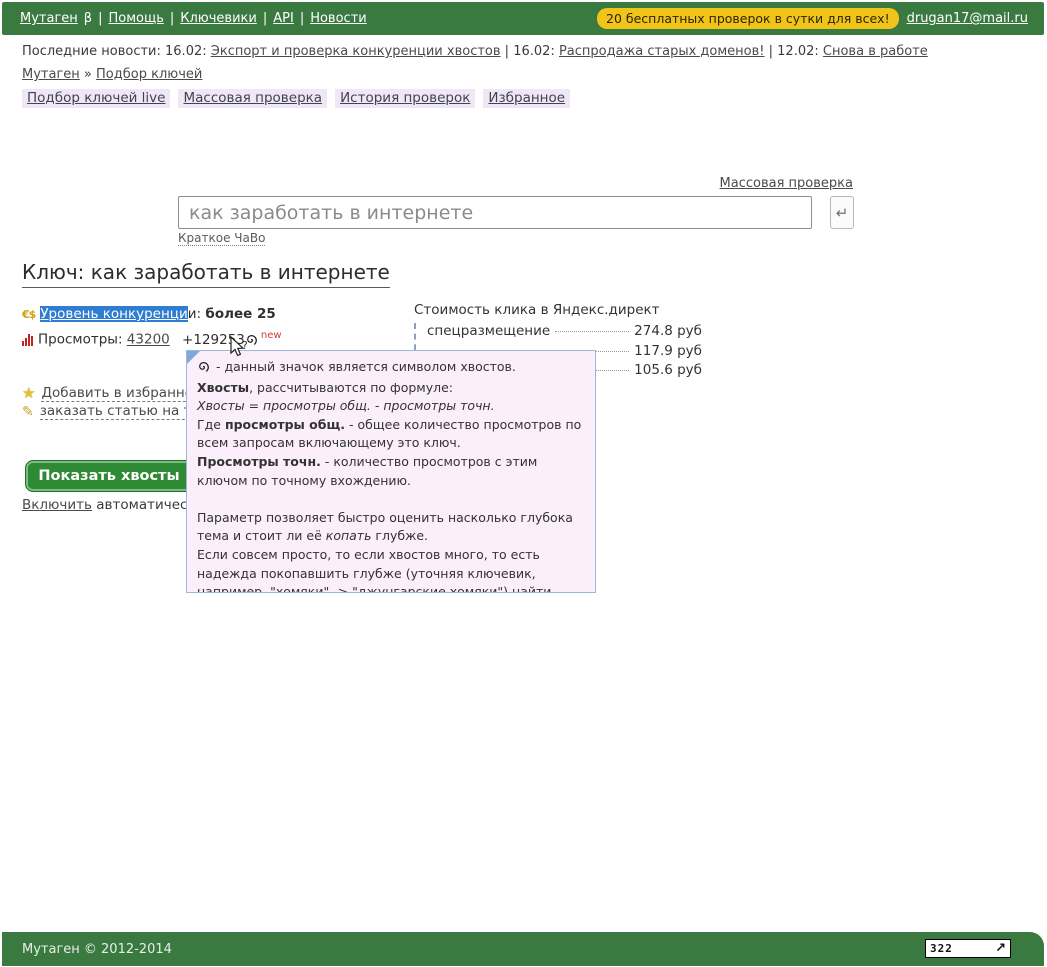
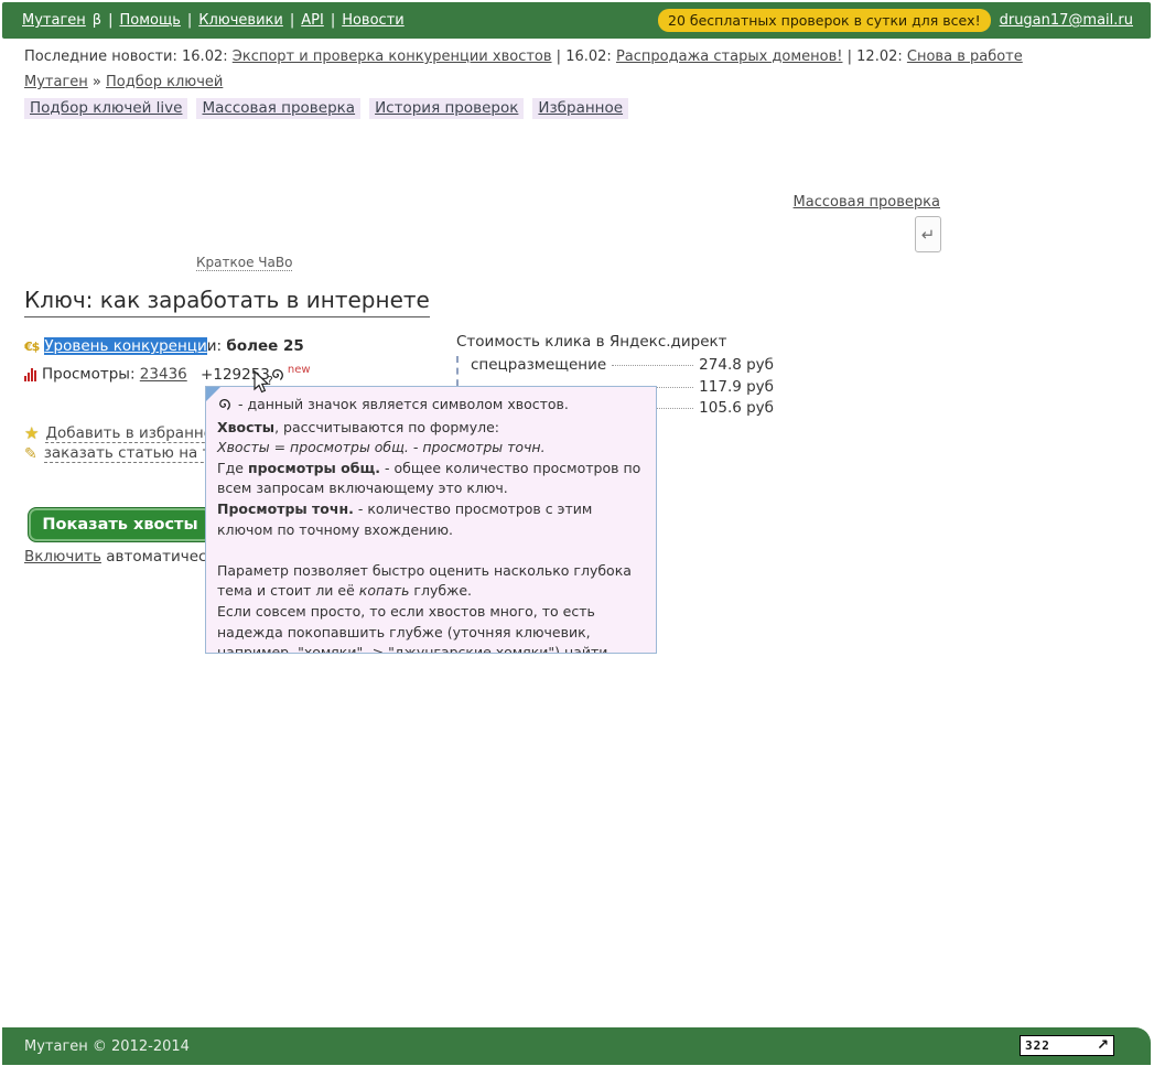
  Мутаген
  β
  |
  Помощь
  |
  Ключевики
  |
  API
  |
  Новости
  20 бесплатных проверок в сутки для всех!
  drugan17@mail.ru
  Последние новости: 16.02: Экспорт и проверка конкуренции хвостов | 16.02: Распродажа старых доменов! | 12.02: Снова в работе
  Мутаген » Подбор ключей
  Подбор ключей live
  Массовая проверка
  История проверок
  Избранное
  Массовая проверка
- как заработать в интернете
  ↵
  Краткое ЧаВо
  Ключ: как заработать в интернете
  €$
  Уровень конкуренции: более 25
- Просмотры: 43200 +12923 new
+ Просмотры: 23436 +12923 new
  Стоимость клика в Яндекс.директ
  спецразмещение
  274.8 руб
  117.9 руб
  105.6 руб
  ★
  Добавить в избранн
  ✎
  заказать статью на
  Показать хвосты
  Включить автоматичес
  - данный значок является символом хвостов.
  Хвосты, рассчитываются по формуле:
  Хвосты = просмотры общ. - просмотры точн.
  Где просмотры общ. - общее количество просмотров по всем запросам включающему это ключ.
  Просмотры точн. - количество просмотров с этим ключом по точному вхождению.
  Параметр позволяет быстро оценить насколько глубока тема и стоит ли её копать глубже.
  Если совсем просто, то если хвостов много, то есть надежда покопавшить глубже (уточняя ключевик, например, "хомяки" -> "джунгарские хомяки") найти
  ?
  Мутаген © 2012-2014
  322
  ↗
